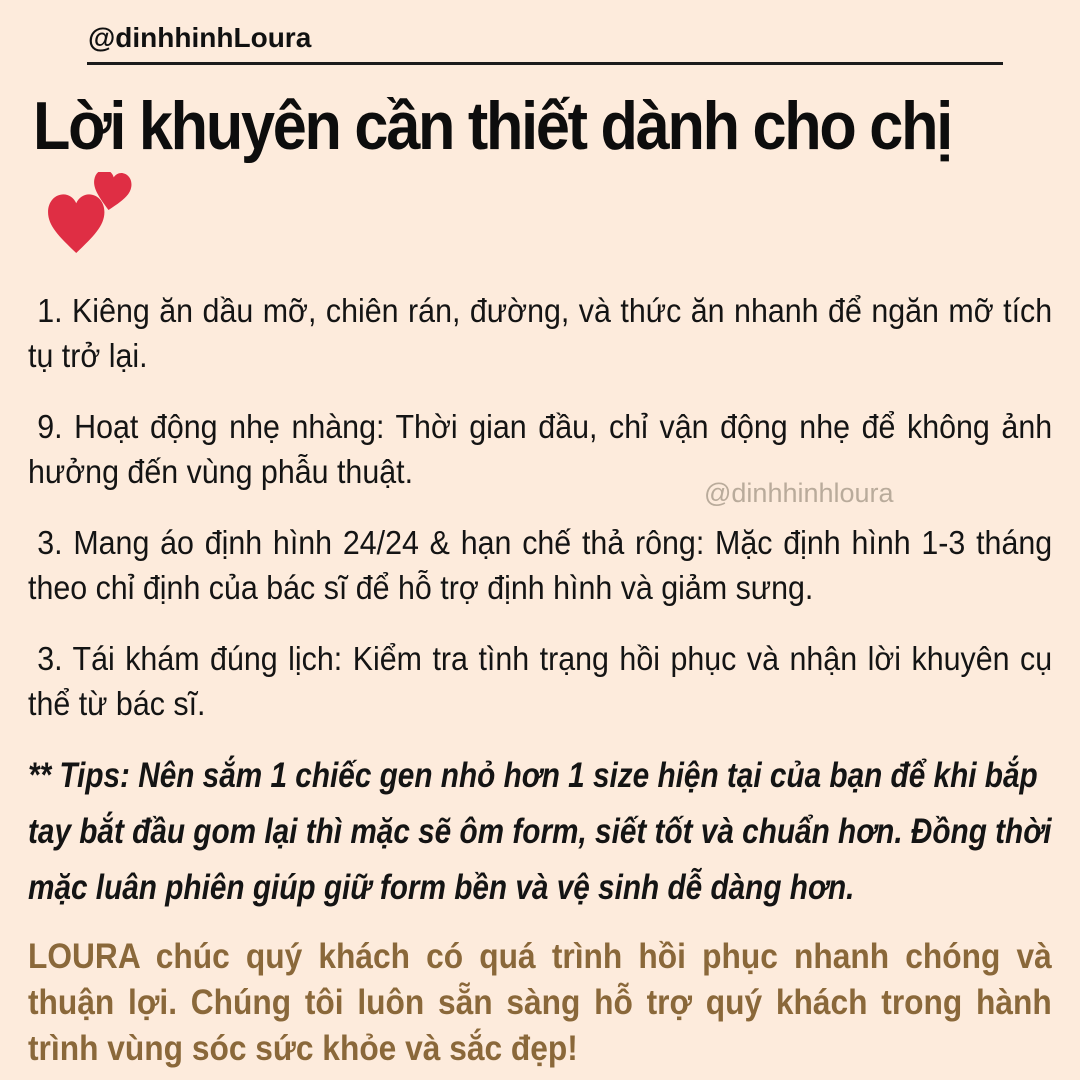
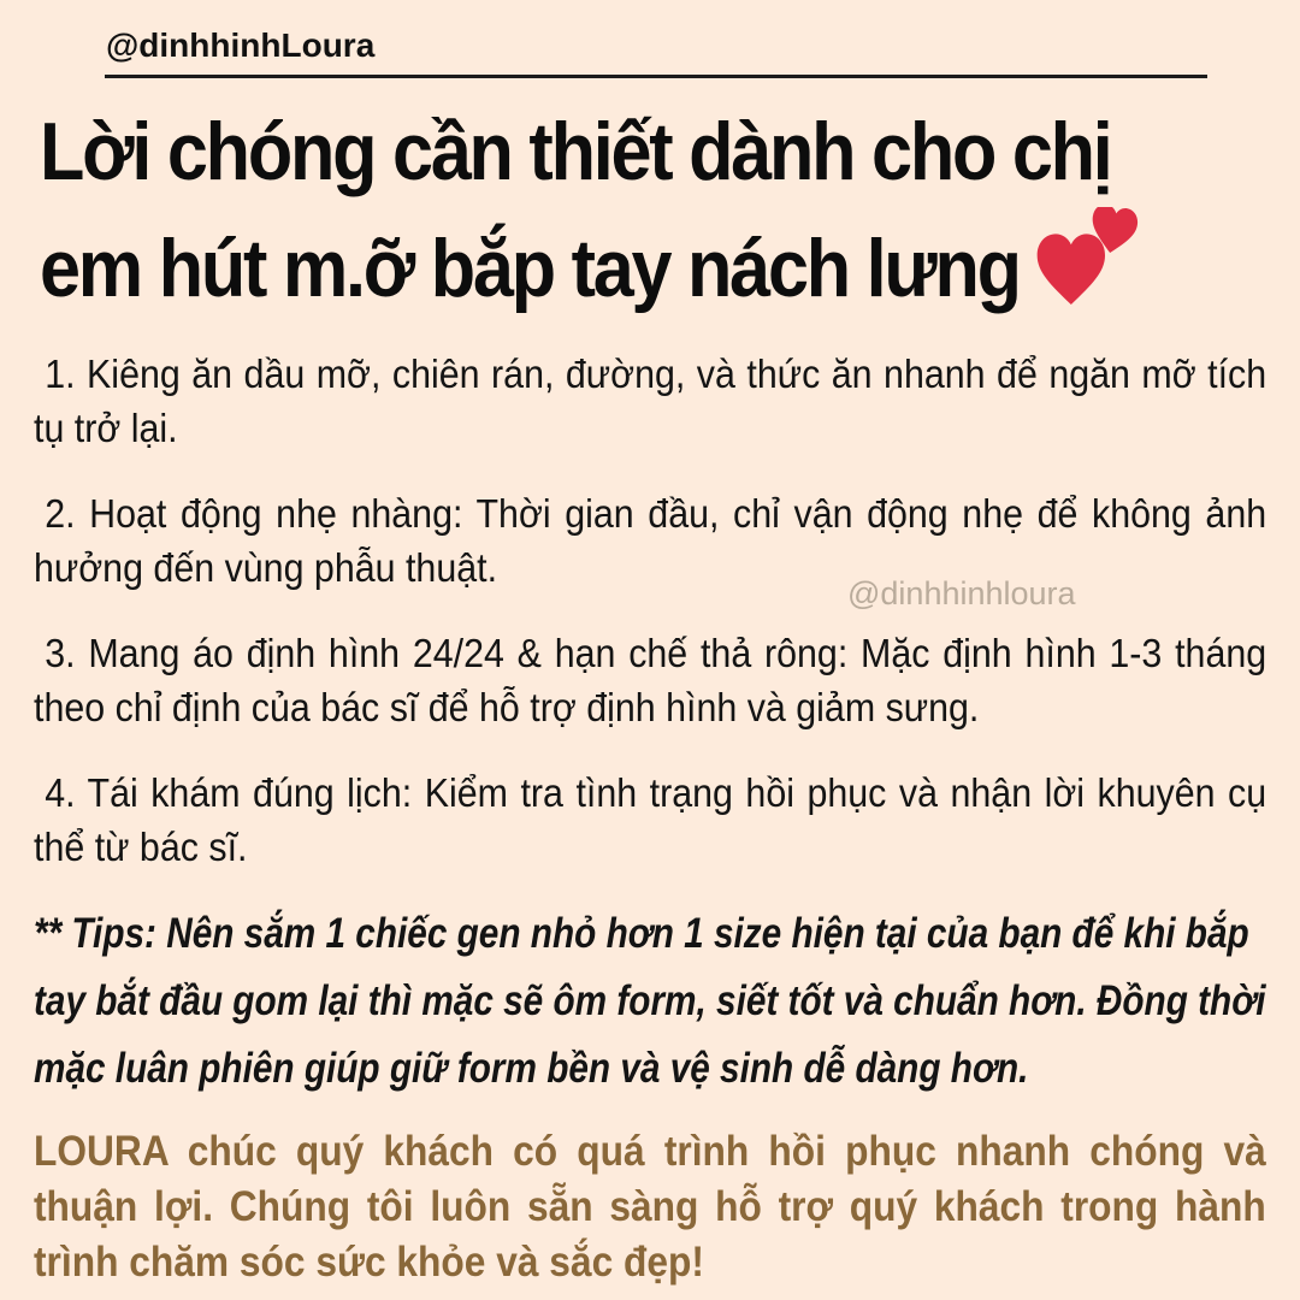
  @dinhhinhLoura
- Lời khuyên cần thiết dành cho chị
+ Lời chóng cần thiết dành cho chị
+ em hút m.ỡ bắp tay nách lưng
  1. Kiêng ăn dầu mỡ, chiên rán, đường, và thức ăn nhanh để ngăn mỡ tích tụ trở lại.
- 9. Hoạt động nhẹ nhàng: Thời gian đầu, chỉ vận động nhẹ để không ảnh hưởng đến vùng phẫu thuật.
+ 2. Hoạt động nhẹ nhàng: Thời gian đầu, chỉ vận động nhẹ để không ảnh hưởng đến vùng phẫu thuật.
  3. Mang áo định hình 24/24 & hạn chế thả rông: Mặc định hình 1-3 tháng theo chỉ định của bác sĩ để hỗ trợ định hình và giảm sưng.
- 3. Tái khám đúng lịch: Kiểm tra tình trạng hồi phục và nhận lời khuyên cụ thể từ bác sĩ.
+ 4. Tái khám đúng lịch: Kiểm tra tình trạng hồi phục và nhận lời khuyên cụ thể từ bác sĩ.
  @dinhhinhloura
  ** Tips: Nên sắm 1 chiếc gen nhỏ hơn 1 size hiện tại của bạn để khi bắp tay bắt đầu gom lại thì mặc sẽ ôm form, siết tốt và chuẩn hơn. Đồng thời mặc luân phiên giúp giữ form bền và vệ sinh dễ dàng hơn.
- LOURA chúc quý khách có quá trình hồi phục nhanh chóng và thuận lợi. Chúng tôi luôn sẵn sàng hỗ trợ quý khách trong hành trình vùng sóc sức khỏe và sắc đẹp!
+ LOURA chúc quý khách có quá trình hồi phục nhanh chóng và thuận lợi. Chúng tôi luôn sẵn sàng hỗ trợ quý khách trong hành trình chăm sóc sức khỏe và sắc đẹp!
